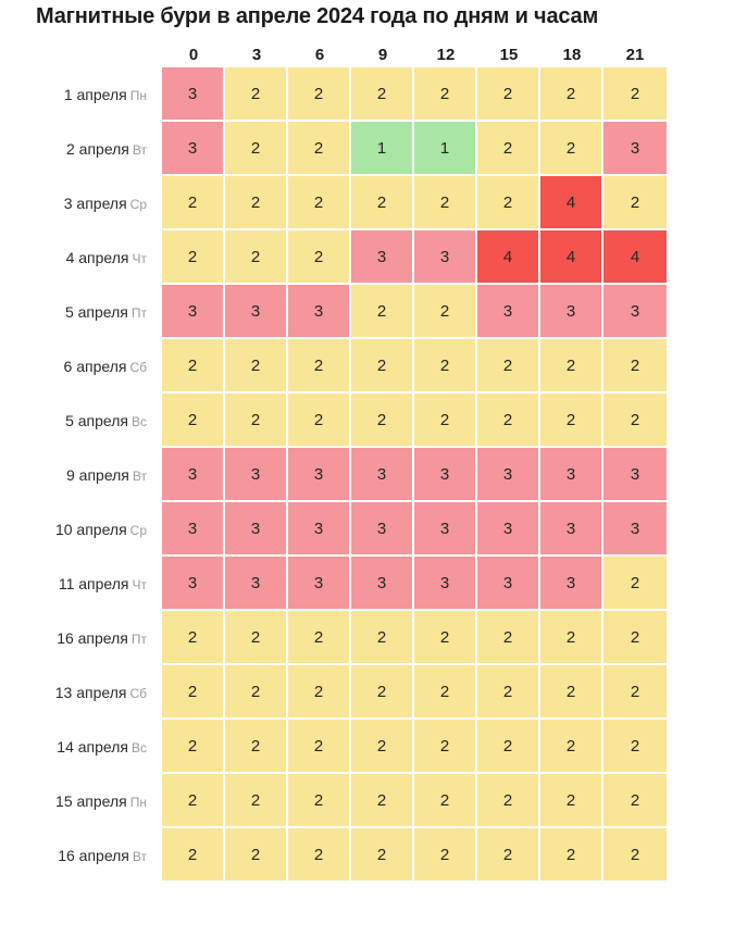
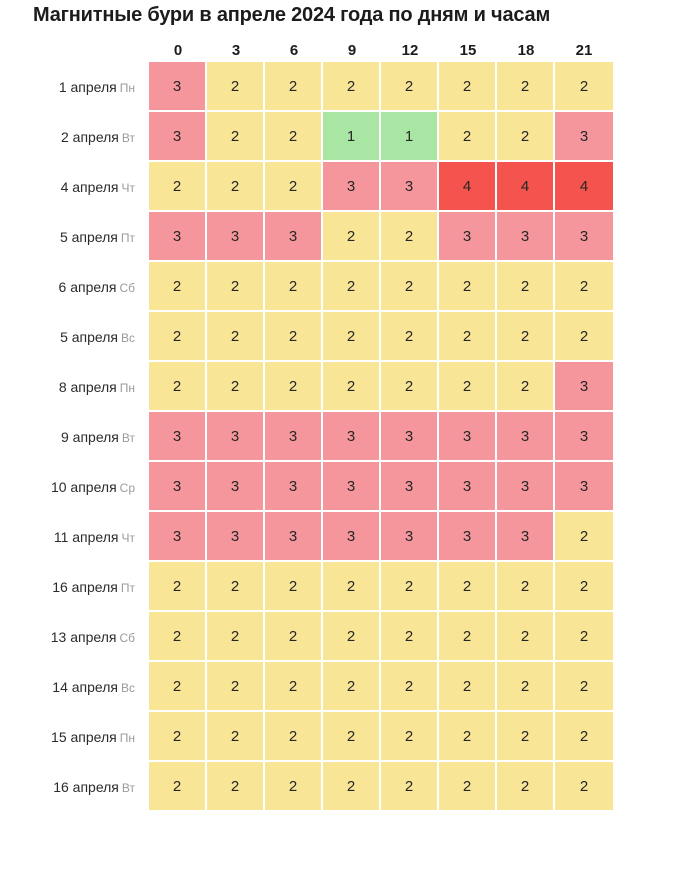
  Магнитные бури в апреле 2024 года по дням и часам
  	0	3	6	9	12	15	18	21
  1 апреля Пн	3	2	2	2	2	2	2	2
  2 апреля Вт	3	2	2	1	1	2	2	3
- 3 апреля Ср	2	2	2	2	2	2	4	2
  4 апреля Чт	2	2	2	3	3	4	4	4
  5 апреля Пт	3	3	3	2	2	3	3	3
  6 апреля Сб	2	2	2	2	2	2	2	2
  5 апреля Вс	2	2	2	2	2	2	2	2
+ 8 апреля Пн	2	2	2	2	2	2	2	3
  9 апреля Вт	3	3	3	3	3	3	3	3
  10 апреля Ср	3	3	3	3	3	3	3	3
  11 апреля Чт	3	3	3	3	3	3	3	2
  16 апреля Пт	2	2	2	2	2	2	2	2
  13 апреля Сб	2	2	2	2	2	2	2	2
  14 апреля Вс	2	2	2	2	2	2	2	2
  15 апреля Пн	2	2	2	2	2	2	2	2
  16 апреля Вт	2	2	2	2	2	2	2	2
